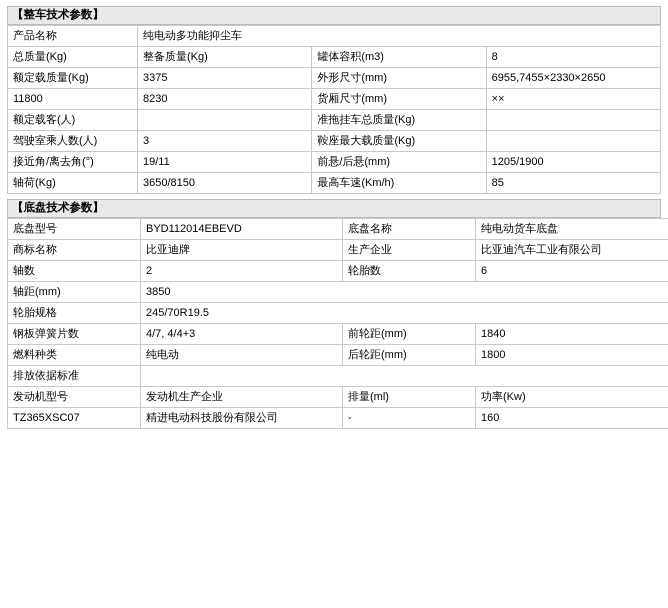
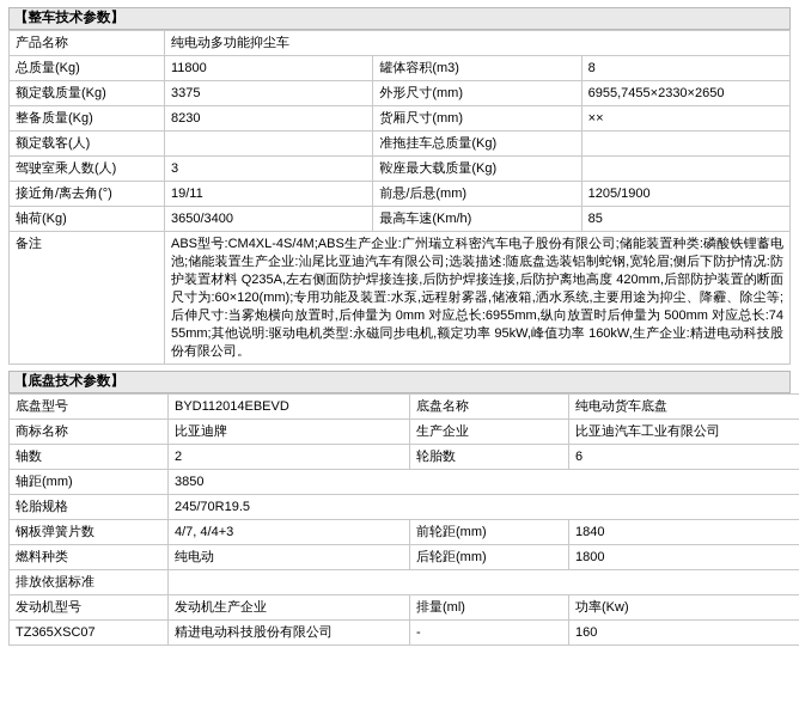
  【整车技术参数】
  产品名称	纯电动多功能抑尘车
- 总质量(Kg)	整备质量(Kg)	罐体容积(m3)	8
+ 总质量(Kg)	11800	罐体容积(m3)	8
  额定载质量(Kg)	3375	外形尺寸(mm)	6955,7455×2330×2650
- 11800	8230	货厢尺寸(mm)	××
+ 整备质量(Kg)	8230	货厢尺寸(mm)	××
  额定载客(人)		准拖挂车总质量(Kg)
  驾驶室乘人数(人)	3	鞍座最大载质量(Kg)
  接近角/离去角(°)	19/11	前悬/后悬(mm)	1205/1900
- 轴荷(Kg)	3650/8150	最高车速(Km/h)	85
+ 轴荷(Kg)	3650/3400	最高车速(Km/h)	85
+ 备注	ABS型号:CM4XL-4S/4M;ABS生产企业:广州瑞立科密汽车电子股份有限公司;储能装置种类:磷酸铁锂蓄电池;储能装置生产企业:汕尾比亚迪汽车有限公司;选装描述:随底盘选装铝制蛇钢,宽轮眉;侧后下防护情况:防护装置材料 Q235A,左右侧面防护焊接连接,后防护焊接连接,后防护离地高度 420mm,后部防护装置的断面尺寸为:60×120(mm);专用功能及装置:水泵,远程射雾器,储液箱,洒水系统,主要用途为抑尘、降霾、除尘等;后伸尺寸:当雾炮横向放置时,后伸量为 0mm 对应总长:6955mm,纵向放置时后伸量为 500mm 对应总长:7455mm;其他说明:驱动电机类型:永磁同步电机,额定功率 95kW,峰值功率 160kW,生产企业:精进电动科技股份有限公司。
  【底盘技术参数】
  底盘型号	BYD112014EBEVD	底盘名称	纯电动货车底盘
  商标名称	比亚迪牌	生产企业	比亚迪汽车工业有限公司
  轴数	2	轮胎数	6
  轴距(mm)	3850
  轮胎规格	245/70R19.5
  钢板弹簧片数	4/7, 4/4+3	前轮距(mm)	1840
  燃料种类	纯电动	后轮距(mm)	1800
  排放依据标准
  发动机型号	发动机生产企业	排量(ml)	功率(Kw)
  TZ365XSC07	精进电动科技股份有限公司	-	160
